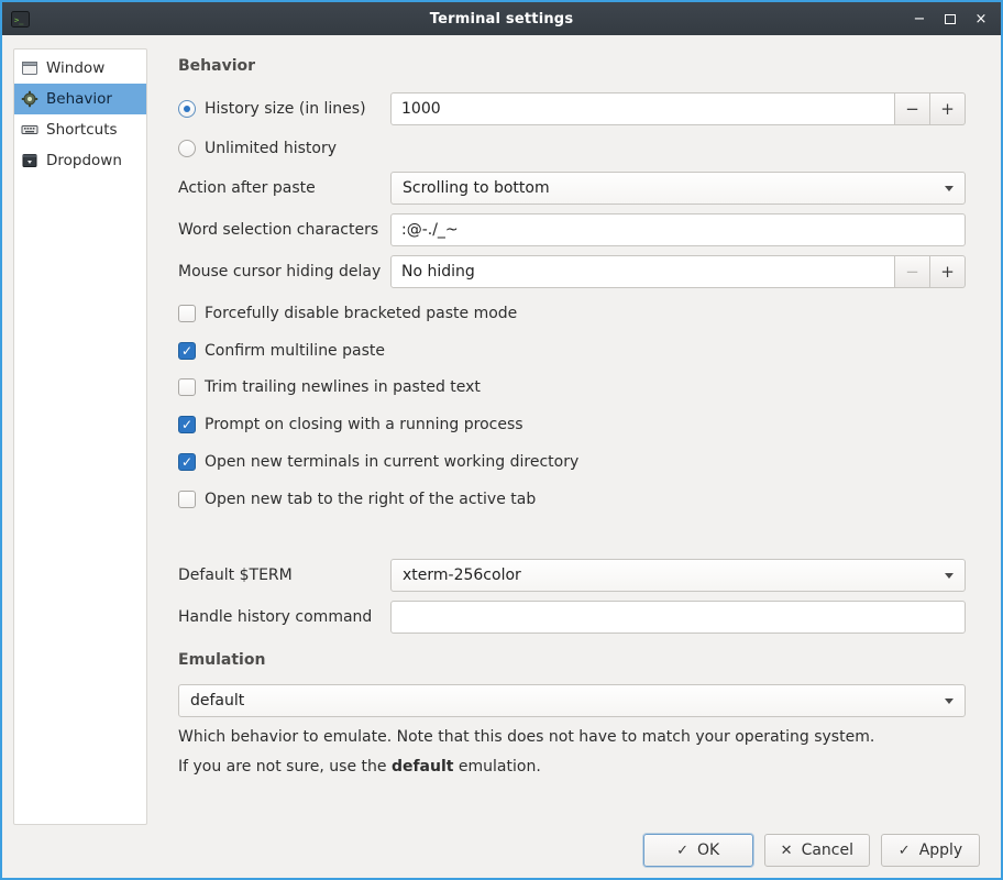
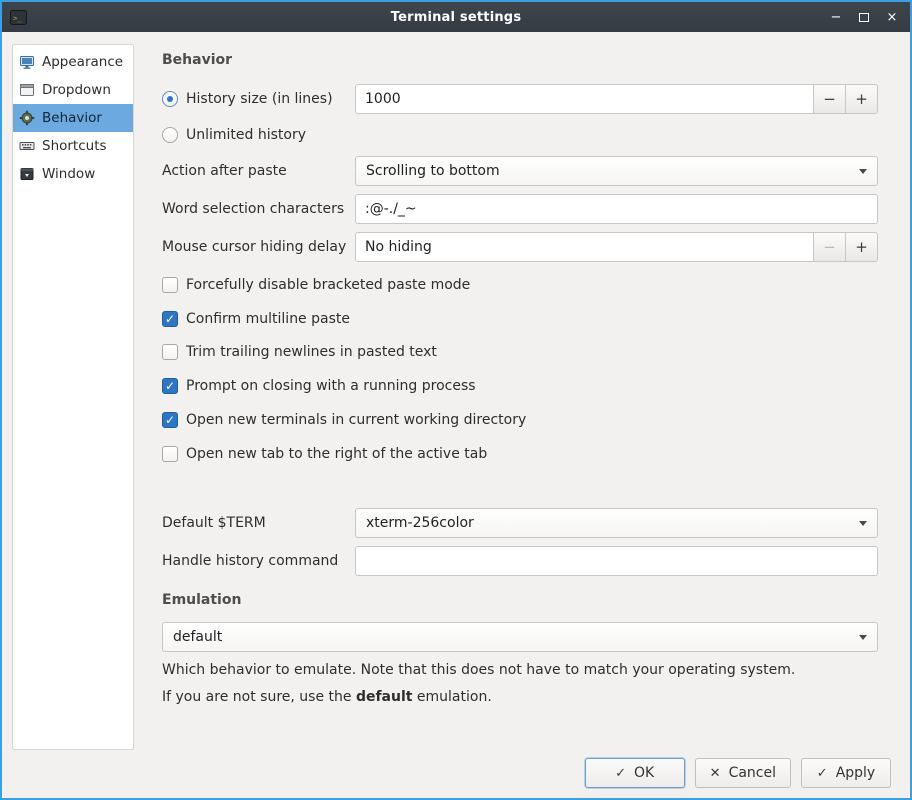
  >_
  Terminal settings
  −
  ×
+ Appearance
- Window
+ Dropdown
  Behavior
  Shortcuts
- Dropdown
+ Window
  Behavior
  History size (in lines)
  1000
  −
  +
  Unlimited history
  Action after paste
  Scrolling to bottom
  Word selection characters
  :@-./_~
  Mouse cursor hiding delay
  No hiding
  −
  +
  Forcefully disable bracketed paste mode
  Confirm multiline paste
  Trim trailing newlines in pasted text
  Prompt on closing with a running process
  Open new terminals in current working directory
  Open new tab to the right of the active tab
  Default $TERM
  xterm-256color
  Handle history command
  Emulation
  default
  Which behavior to emulate. Note that this does not have to match your operating system.
  If you are not sure, use the default emulation.
  ✓
  OK
  ✕
  Cancel
  ✓
  Apply
